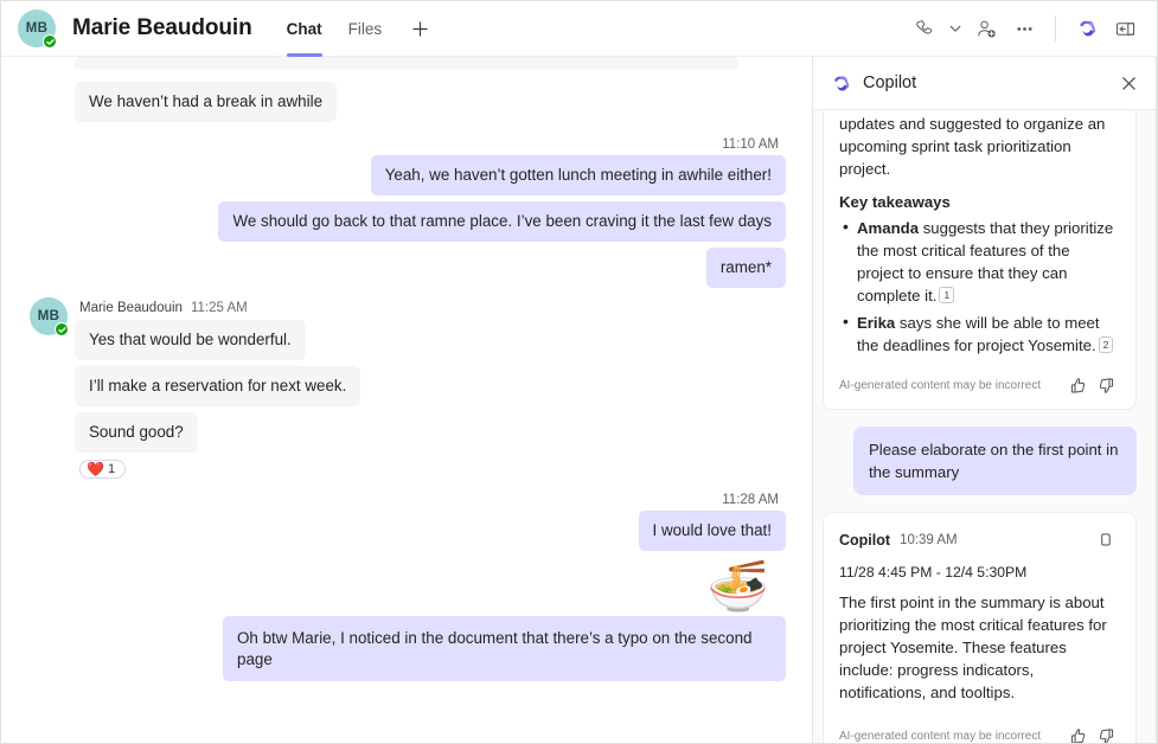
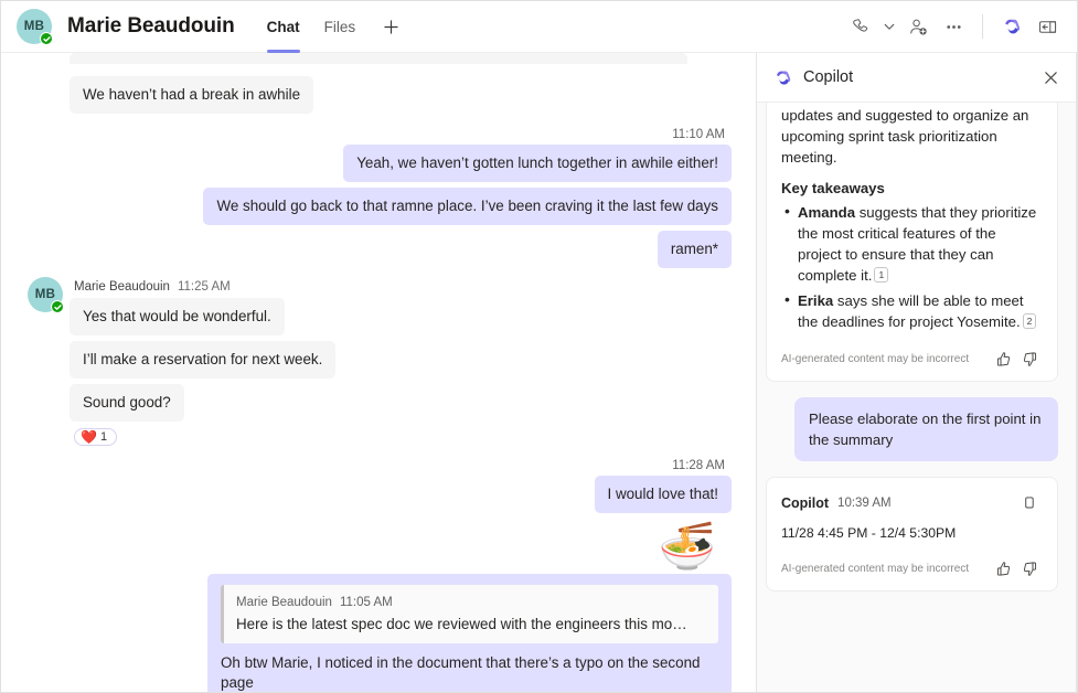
  MB
  Marie Beaudouin
  Chat
  Files
  We haven’t had a break in awhile
  11:10 AM
- Yeah, we haven’t gotten lunch meeting in awhile either!
+ Yeah, we haven’t gotten lunch together in awhile either!
  We should go back to that ramne place. I’ve been craving it the last few days
  ramen*
  MB
  Marie Beaudouin 11:25 AM
  Yes that would be wonderful.
  I’ll make a reservation for next week.
  Sound good?
  ❤️
  1
  11:28 AM
  I would love that!
  🍜
+ Marie Beaudouin 11:05 AM
+ Here is the latest spec doc we reviewed with the engineers this mo…
  Oh btw Marie, I noticed in the document that there’s a typo on the second page
  Copilot
- updates and suggested to organize an upcoming sprint task prioritization project.
+ updates and suggested to organize an upcoming sprint task prioritization meeting.
  Key takeaways
  Amanda suggests that they prioritize the most critical features of the project to ensure that they can complete it. 1
  Erika says she will be able to meet the deadlines for project Yosemite. 2
  AI-generated content may be incorrect
  Please elaborate on the first point in the summary
  Copilot
  10:39 AM
  11/28 4:45 PM - 12/4 5:30PM
- The first point in the summary is about prioritizing the most critical features for project Yosemite. These features include: progress indicators, notifications, and tooltips.
  AI-generated content may be incorrect
